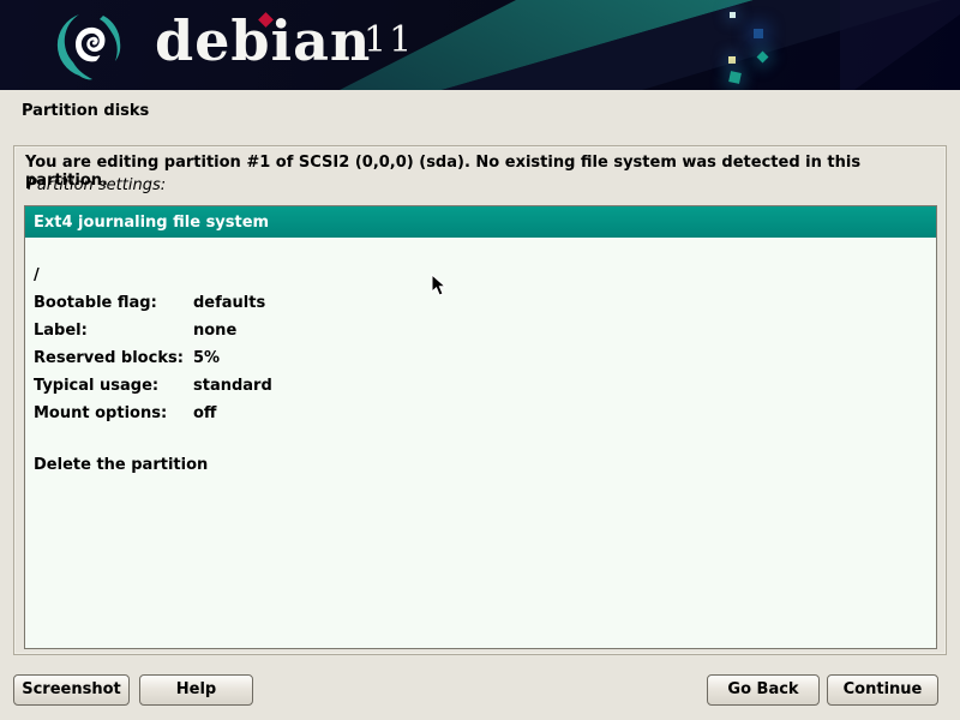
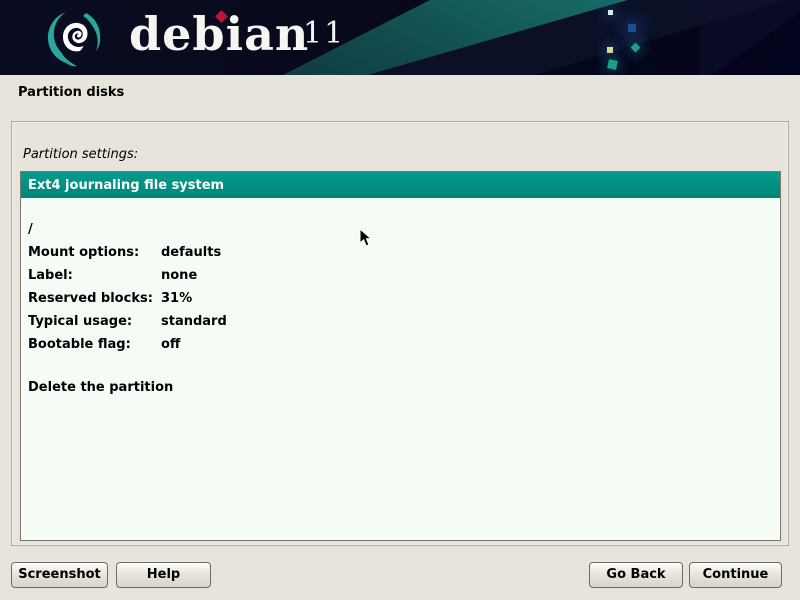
  debian
  11
  Partition disks
- You are editing partition #1 of SCSI2 (0,0,0) (sda). No existing file system was detected in this partition.
  Partition settings:
  Ext4 journaling file system
  /
- Bootable flag:
+ Mount options:
  defaults
  Label:
  none
  Reserved blocks:
- 5%
+ 31%
  Typical usage:
  standard
- Mount options:
+ Bootable flag:
  off
  Delete the partition
  Screenshot
  Help
  Go Back
  Continue
